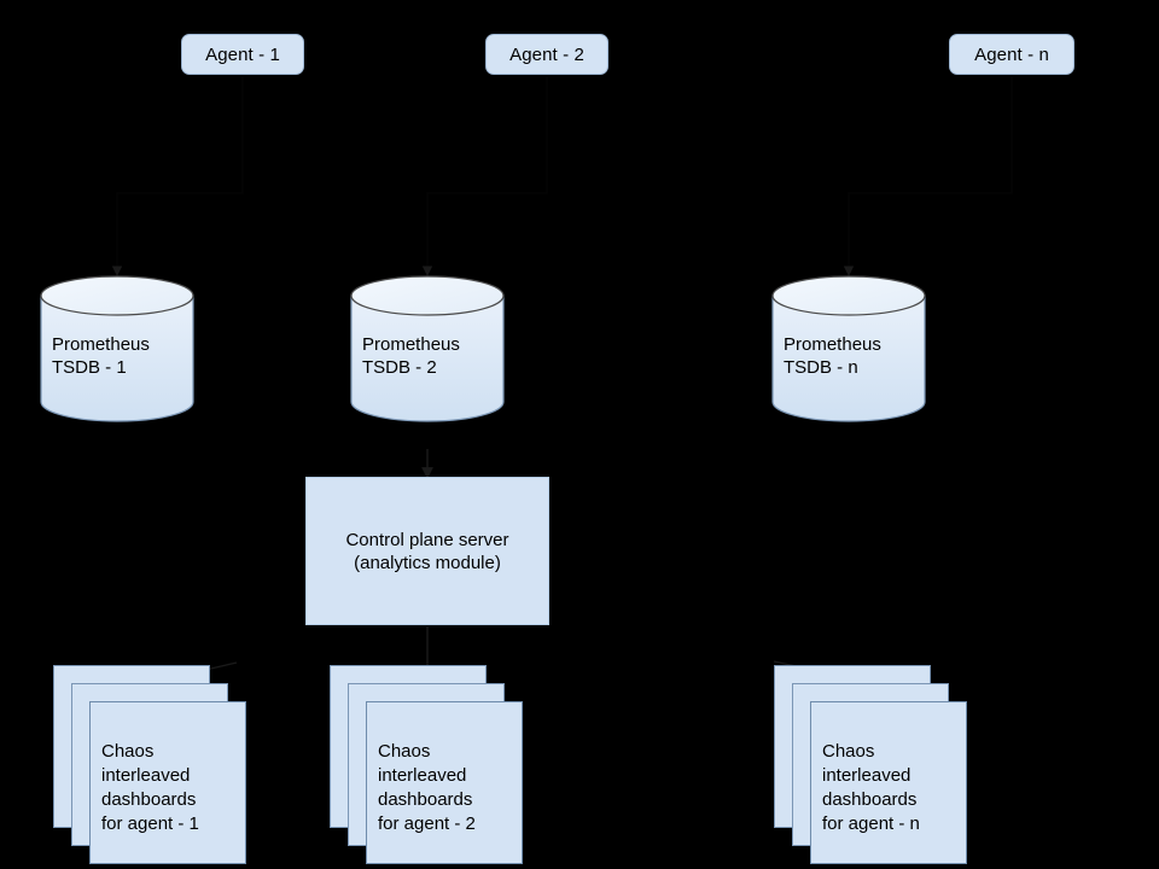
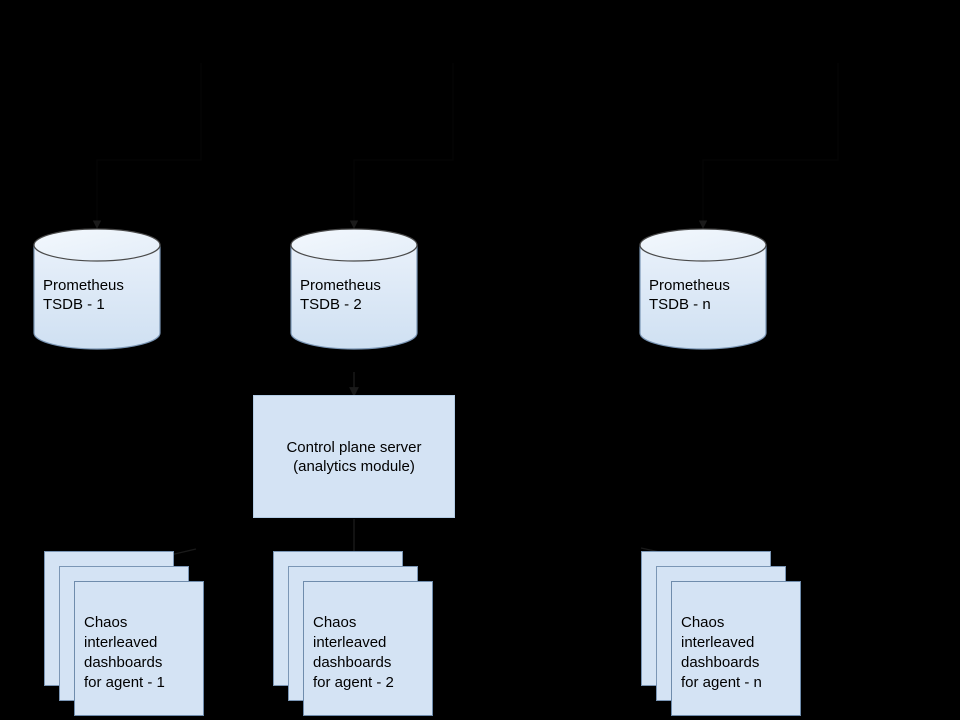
- Agent - 1
- Agent - 2
- Agent - n
  Prometheus
  TSDB - 1
  Prometheus
  TSDB - 2
  Prometheus
  TSDB - n
  Control plane server
  (analytics module)
  Chaos
  interleaved
  dashboards
  for agent - 1
  Chaos
  interleaved
  dashboards
  for agent - 2
  Chaos
  interleaved
  dashboards
  for agent - n
